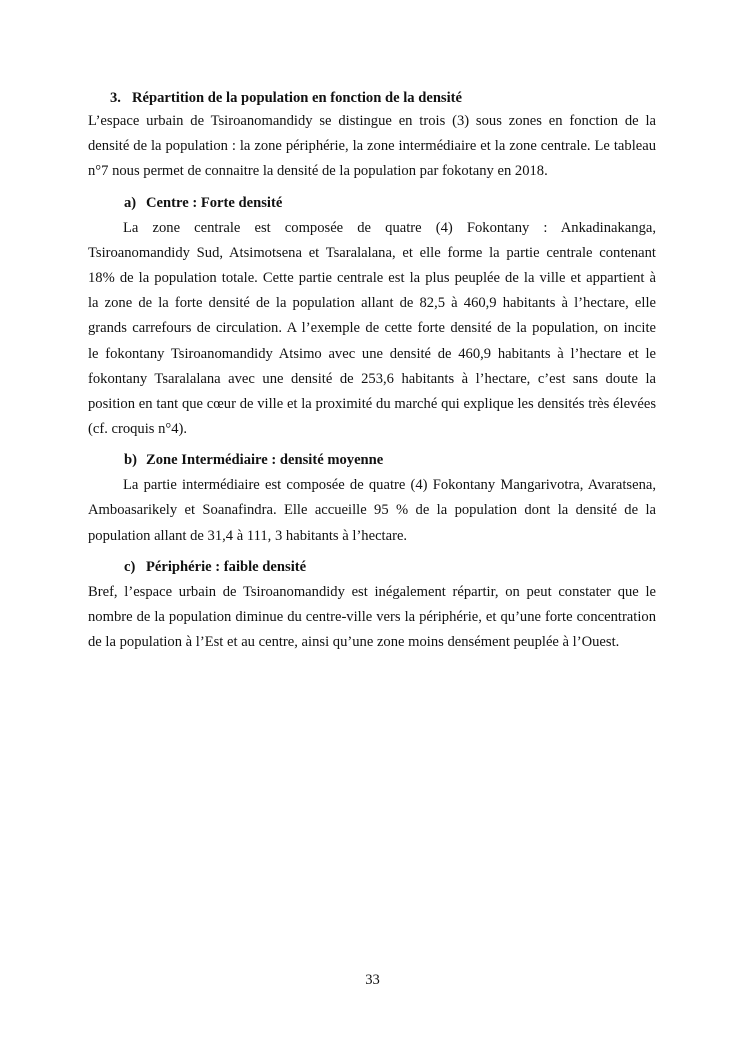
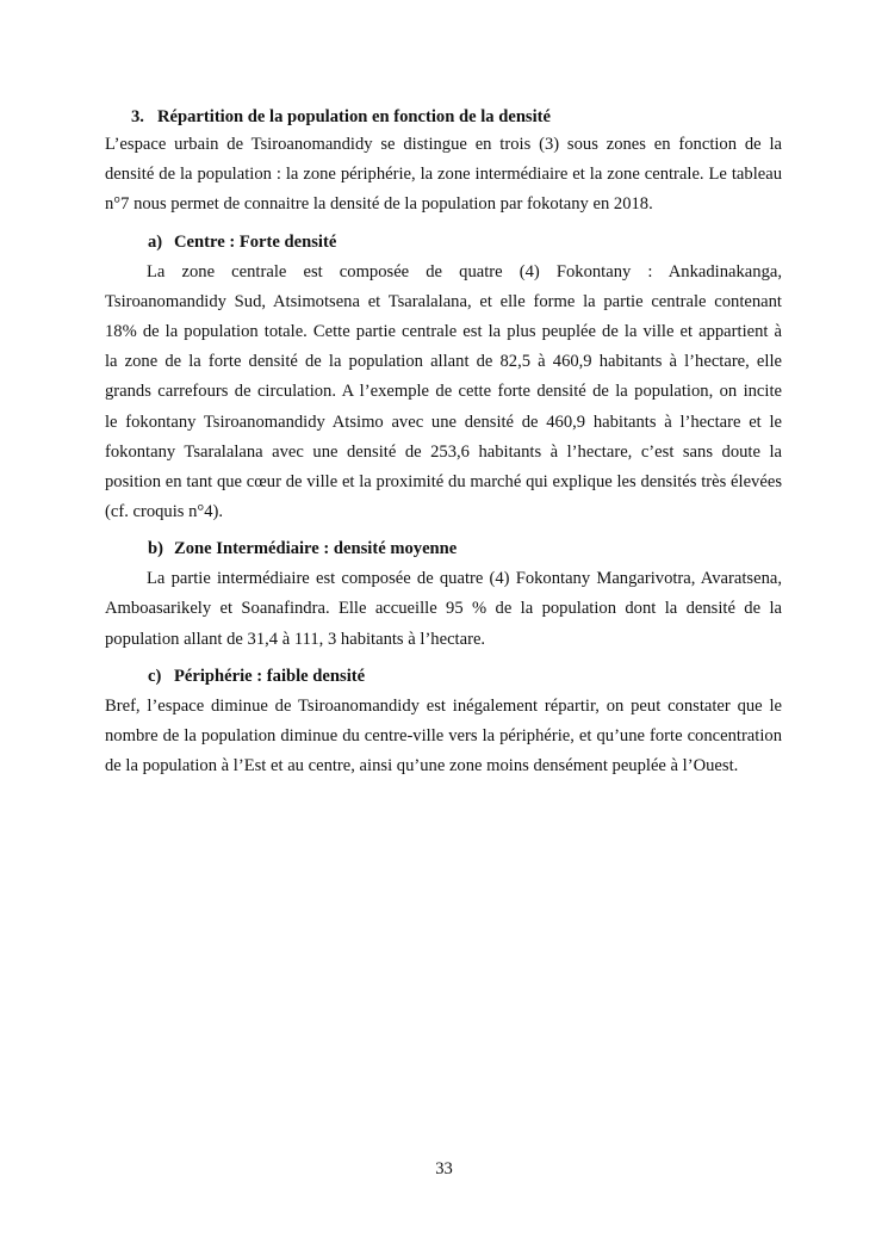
  3. Répartition de la population en fonction de la densité
  L’espace urbain de Tsiroanomandidy se distingue en trois (3) sous zones en fonction de la
  densité de la population : la zone périphérie, la zone intermédiaire et la zone centrale. Le tableau
  n°7 nous permet de connaitre la densité de la population par fokotany en 2018.
  a) Centre : Forte densité
  La zone centrale est composée de quatre (4) Fokontany : Ankadinakanga,
  Tsiroanomandidy Sud, Atsimotsena et Tsaralalana, et elle forme la partie centrale contenant
  18% de la population totale. Cette partie centrale est la plus peuplée de la ville et appartient à
  la zone de la forte densité de la population allant de 82,5 à 460,9 habitants à l’hectare, elle
  grands carrefours de circulation. A l’exemple de cette forte densité de la population, on incite
  le fokontany Tsiroanomandidy Atsimo avec une densité de 460,9 habitants à l’hectare et le
  fokontany Tsaralalana avec une densité de 253,6 habitants à l’hectare, c’est sans doute la
  position en tant que cœur de ville et la proximité du marché qui explique les densités très élevées
  (cf. croquis n°4).
  b) Zone Intermédiaire : densité moyenne
  La partie intermédiaire est composée de quatre (4) Fokontany Mangarivotra, Avaratsena,
  Amboasarikely et Soanafindra. Elle accueille 95 % de la population dont la densité de la
  population allant de 31,4 à 111, 3 habitants à l’hectare.
  c) Périphérie : faible densité
- Bref, l’espace urbain de Tsiroanomandidy est inégalement répartir, on peut constater que le
+ Bref, l’espace diminue de Tsiroanomandidy est inégalement répartir, on peut constater que le
  nombre de la population diminue du centre-ville vers la périphérie, et qu’une forte concentration
  de la population à l’Est et au centre, ainsi qu’une zone moins densément peuplée à l’Ouest.
  33
